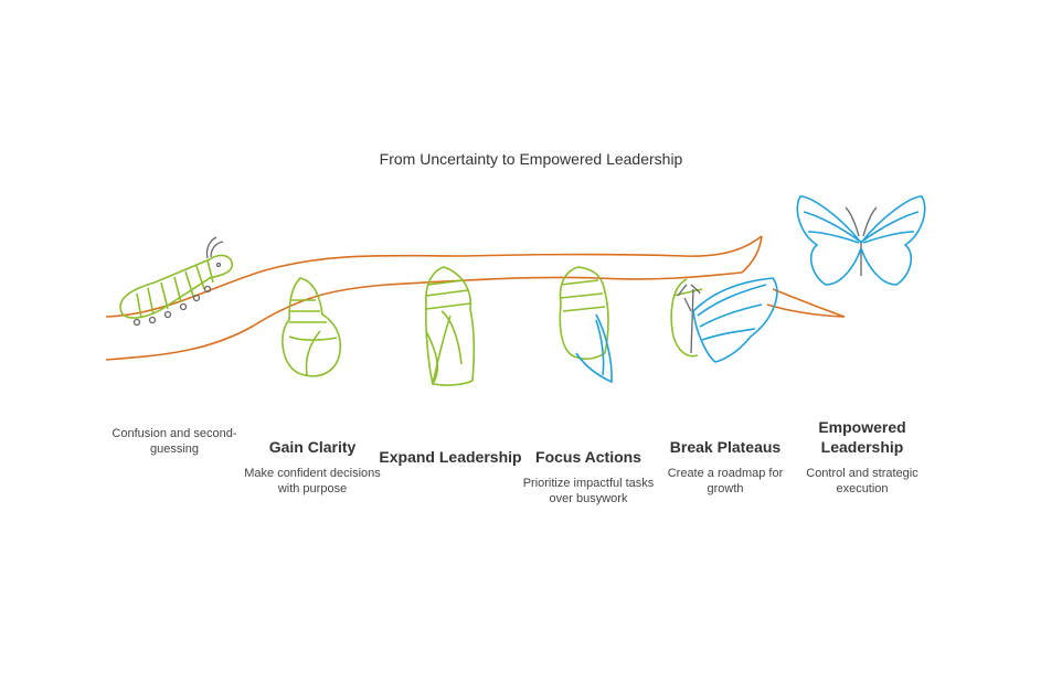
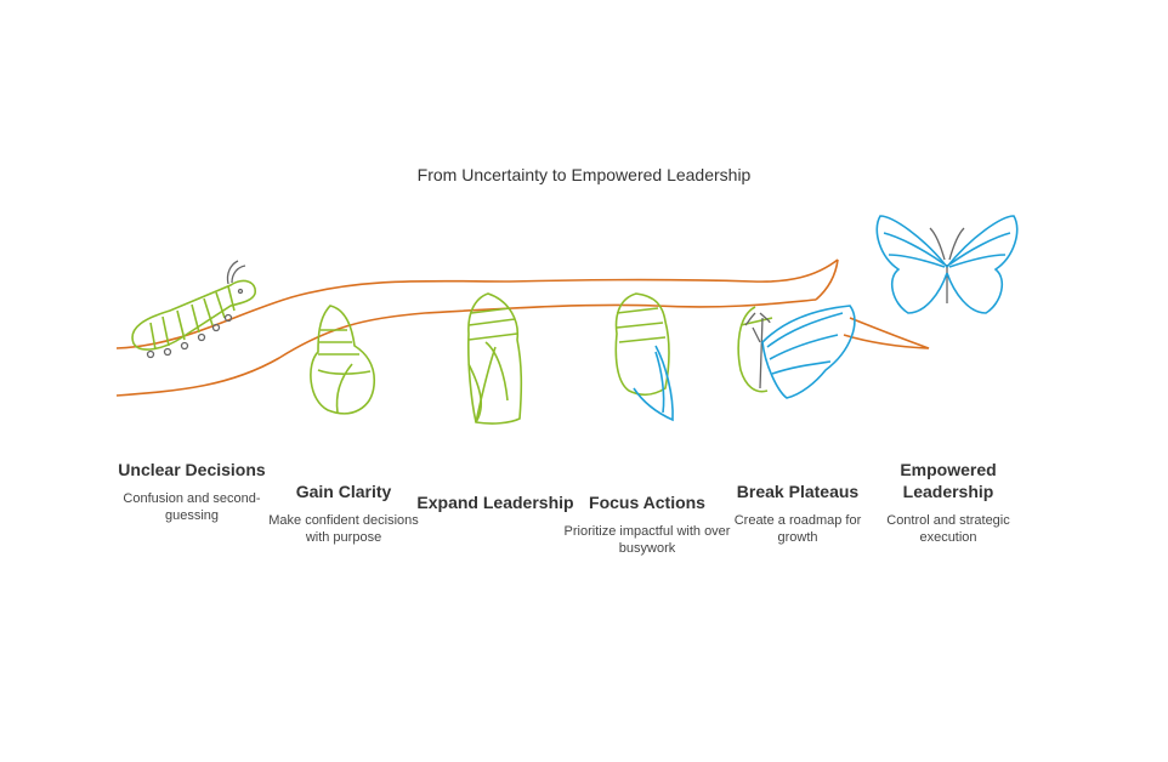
  From Uncertainty to Empowered Leadership
+ Unclear Decisions
  Confusion and second-guessing
  Gain Clarity
  Make confident decisions with purpose
  Expand Leadership
  Focus Actions
- Prioritize impactful tasks over busywork
+ Prioritize impactful with over busywork
  Break Plateaus
  Create a roadmap for growth
  Empowered Leadership
  Control and strategic execution
